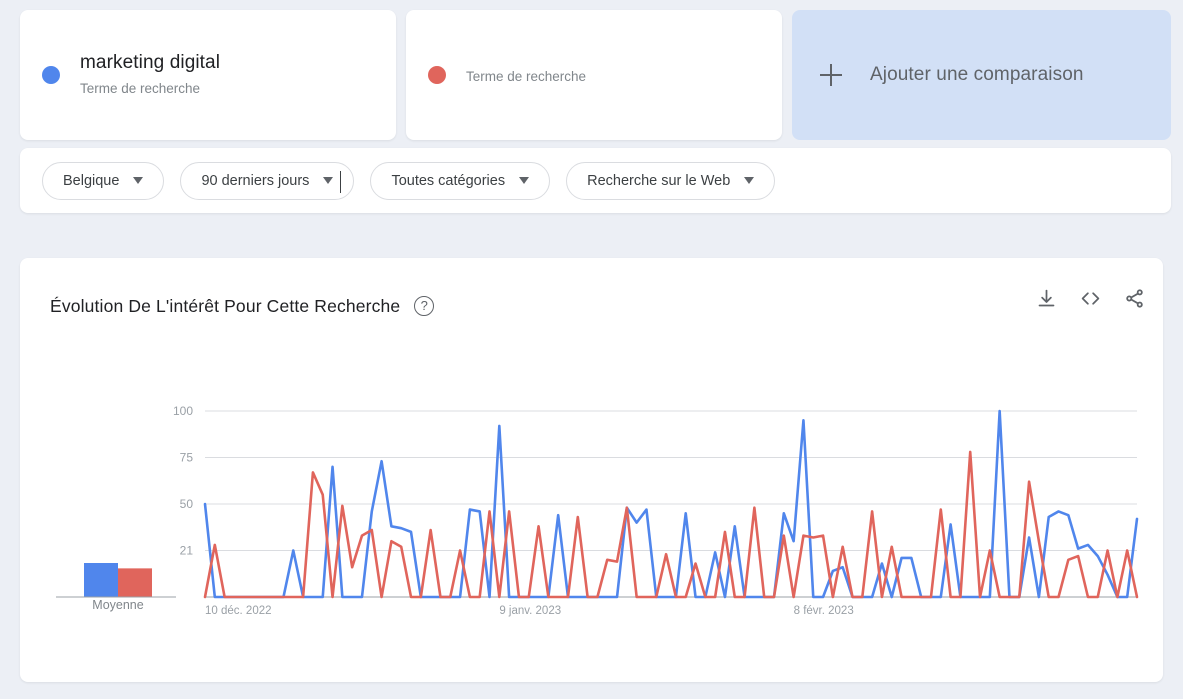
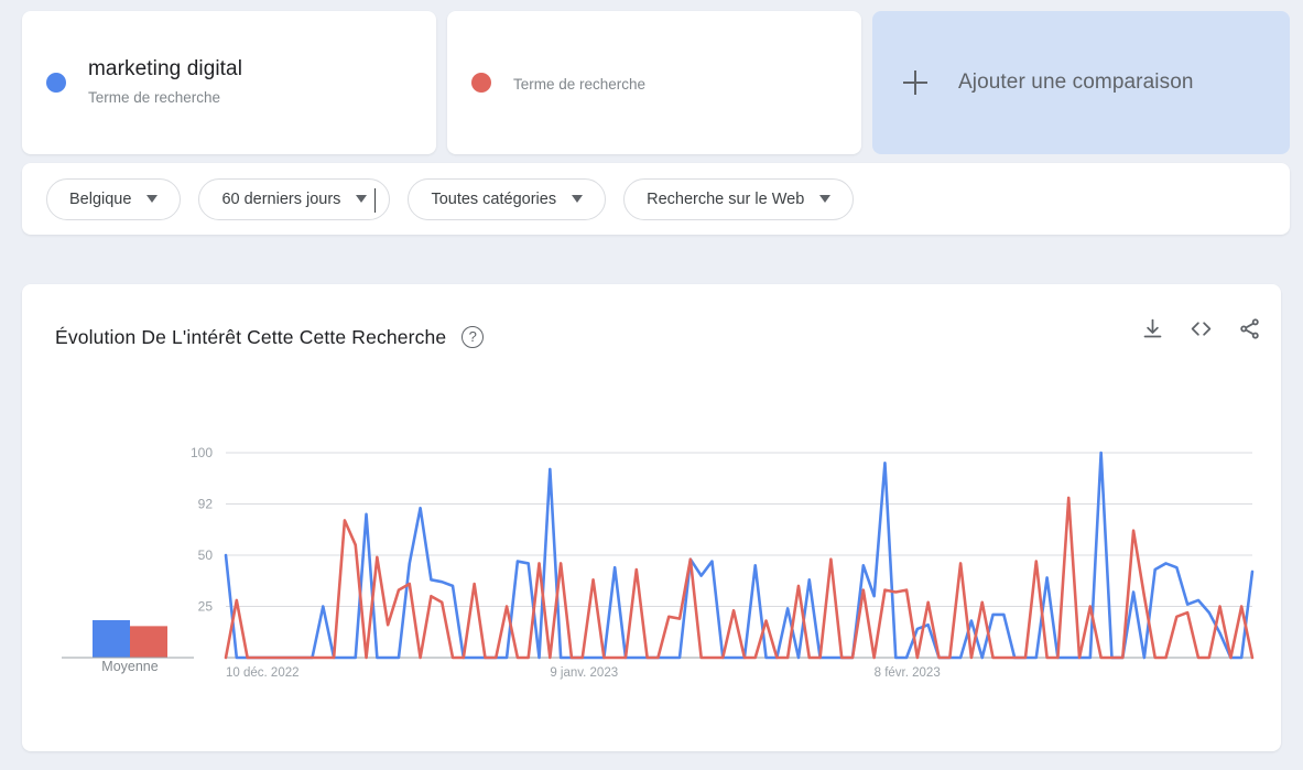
  marketing digital
  Terme de recherche
  Terme de recherche
  Ajouter une comparaison
  Belgique
- 90 derniers jours
+ 60 derniers jours
  Toutes catégories
  Recherche sur le Web
- Évolution De L'intérêt Pour Cette Recherche
+ Évolution De L'intérêt Cette Cette Recherche
  ?
- 21
+ 25
  50
- 75
+ 92
  100
  10 déc. 2022
  9 janv. 2023
  8 févr. 2023
  Moyenne
